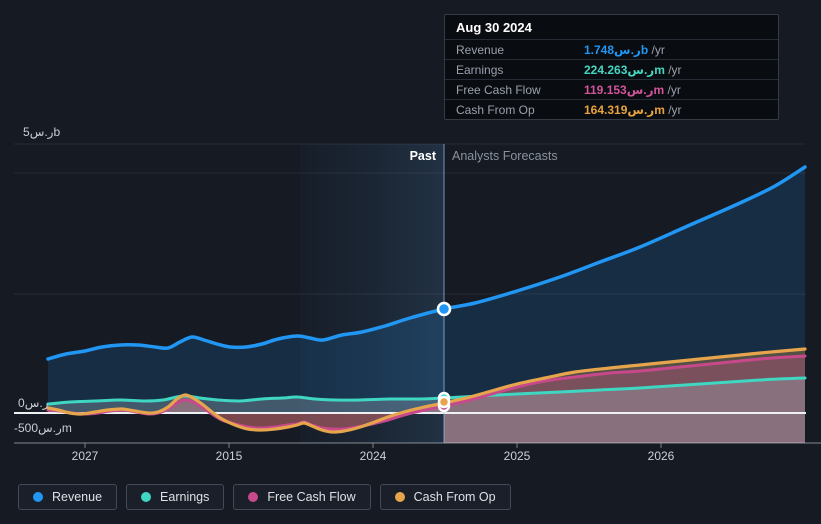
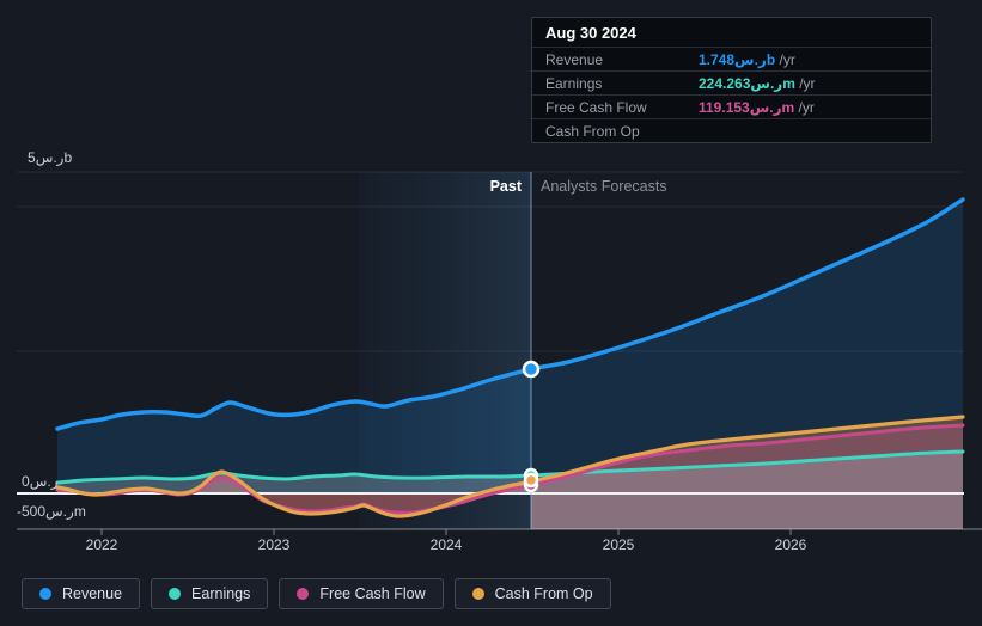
  5ر.سb
  0ر.س
  -500ر.سm
  Past
  Analysts Forecasts
- 2027
+ 2022
- 2015
+ 2023
  2024
  2025
  2026
  Aug 30 2024
  Revenue
  1.748ر.سb /yr
  Earnings
  224.263ر.سm /yr
  Free Cash Flow
  119.153ر.سm /yr
  Cash From Op
- 164.319ر.سm /yr
  Revenue
  Earnings
  Free Cash Flow
  Cash From Op
